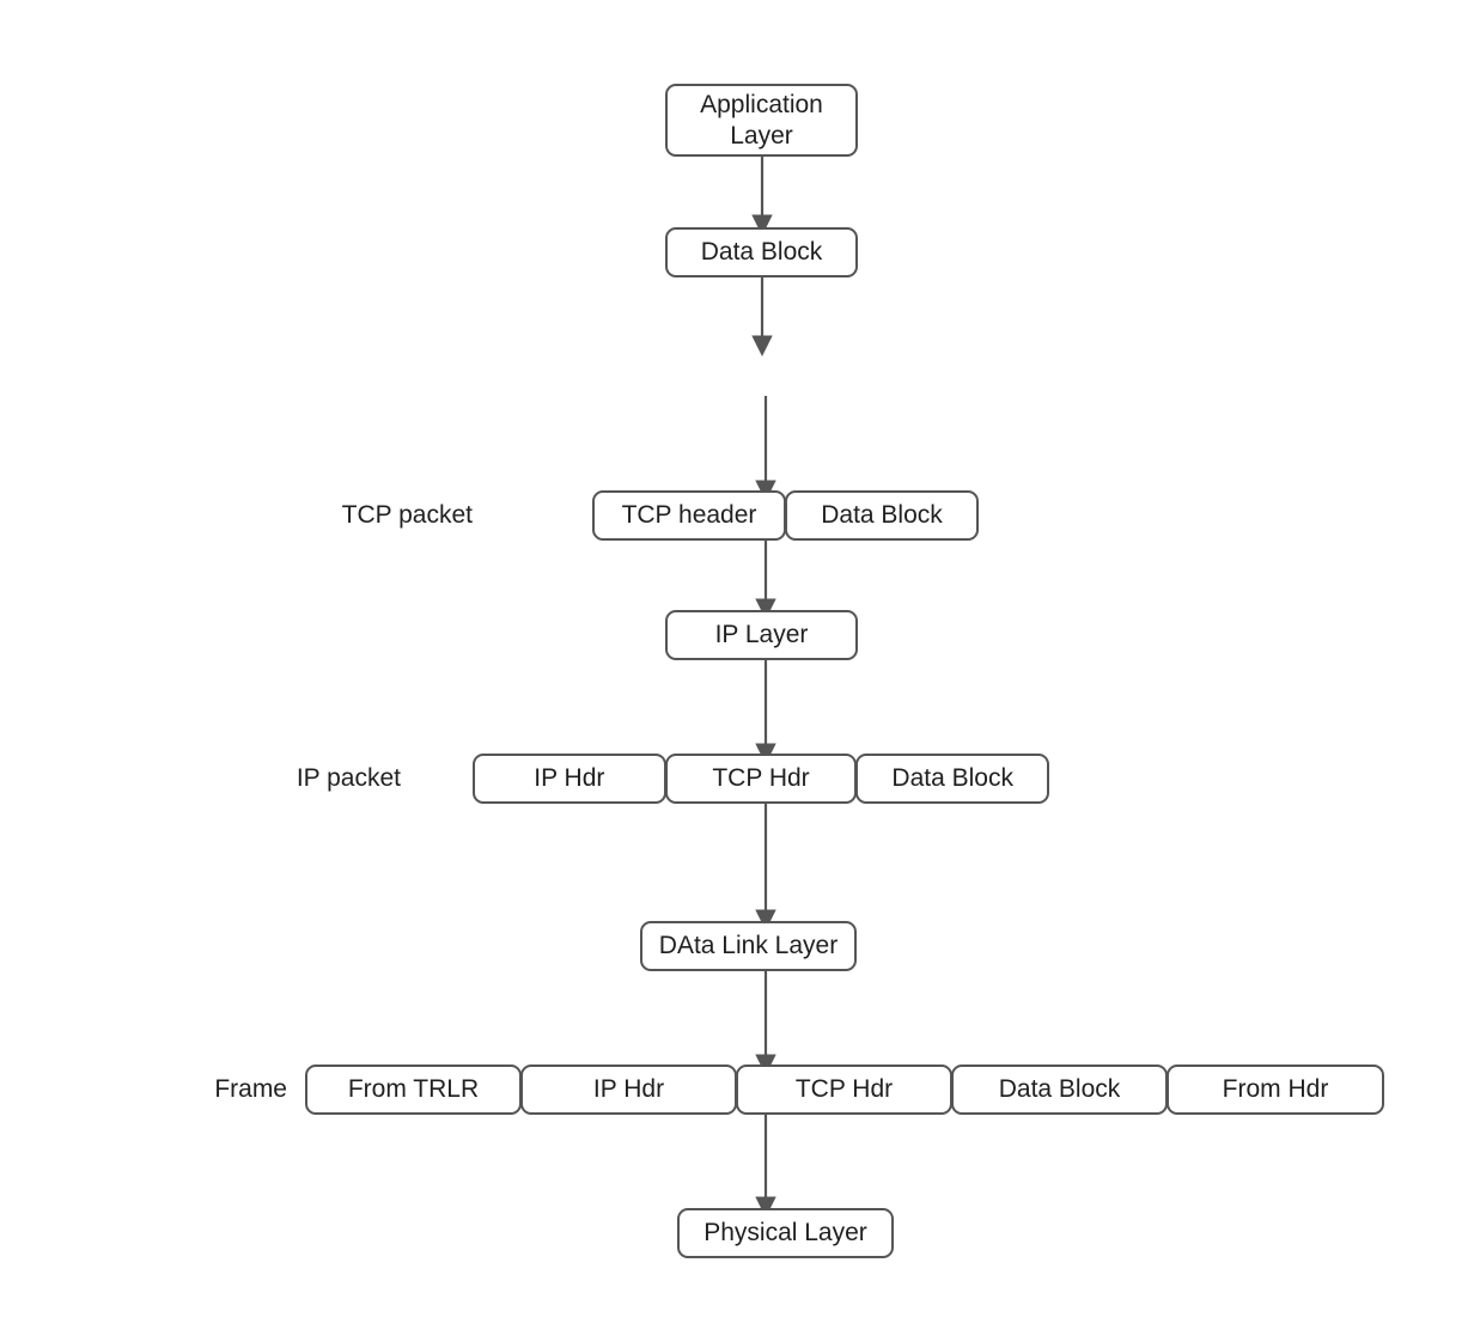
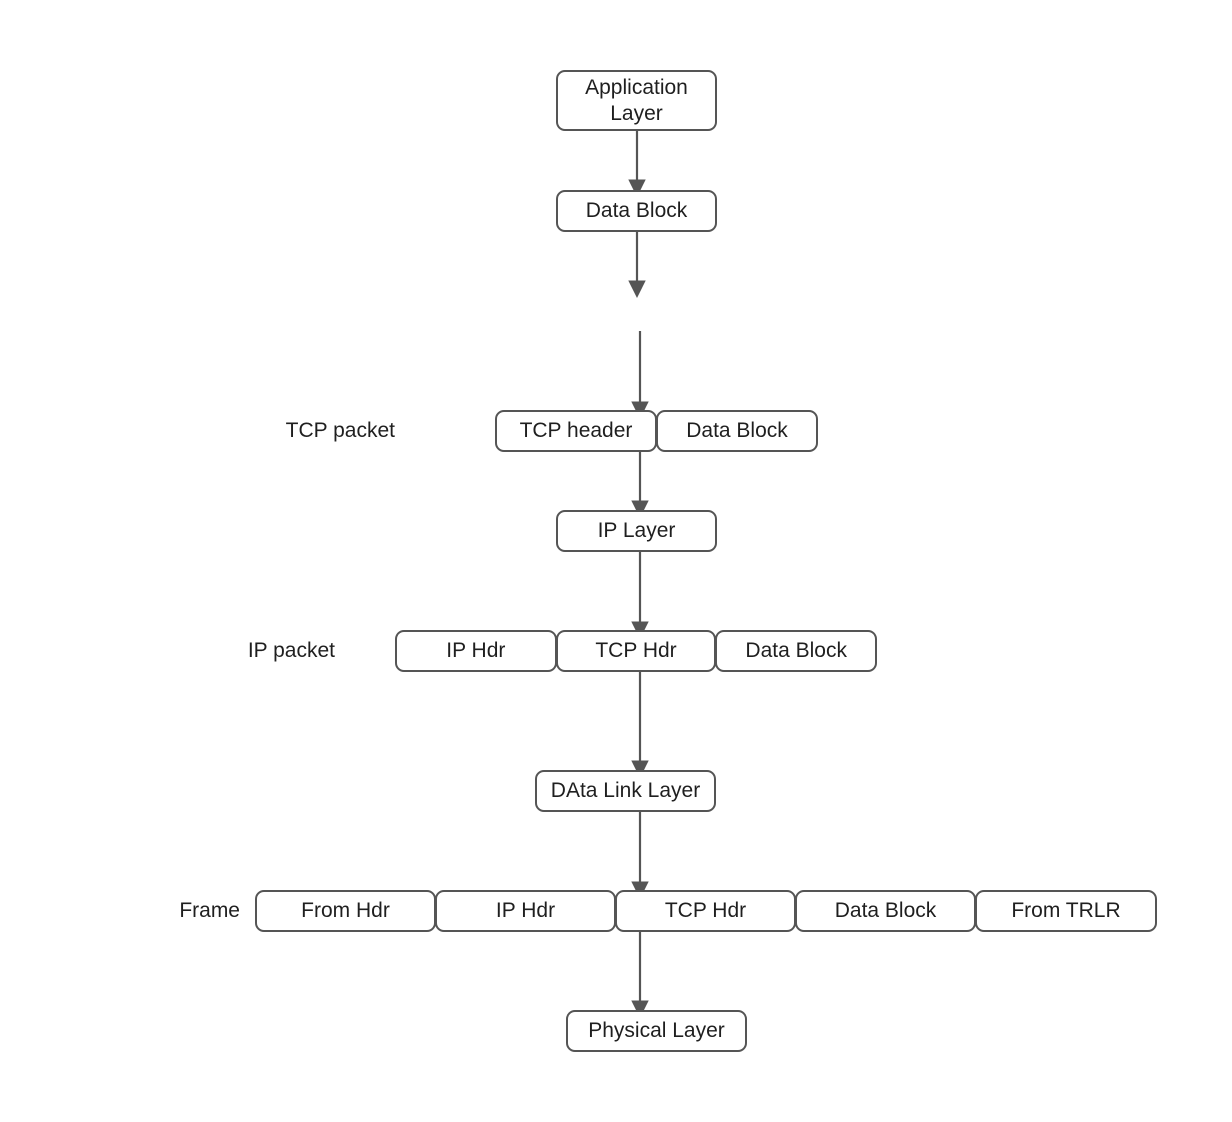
  Application
  Layer
  Data Block
  IP Layer
  DAta Link Layer
  Physical Layer
  TCP packet
  IP packet
  Frame
  TCP header
  Data Block
  IP Hdr
  TCP Hdr
  Data Block
- From TRLR
+ From Hdr
  IP Hdr
  TCP Hdr
  Data Block
- From Hdr
+ From TRLR
